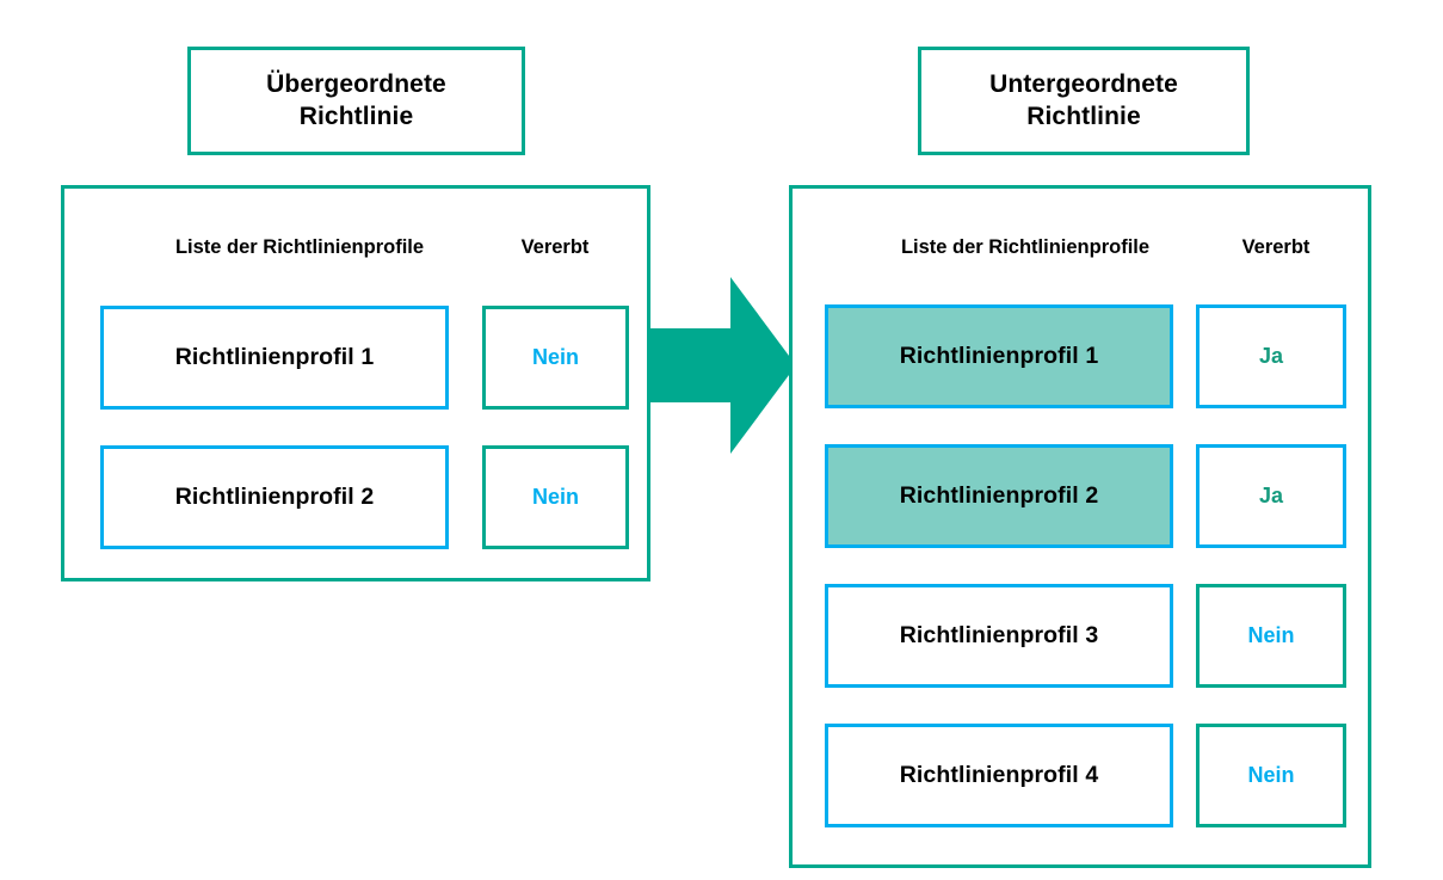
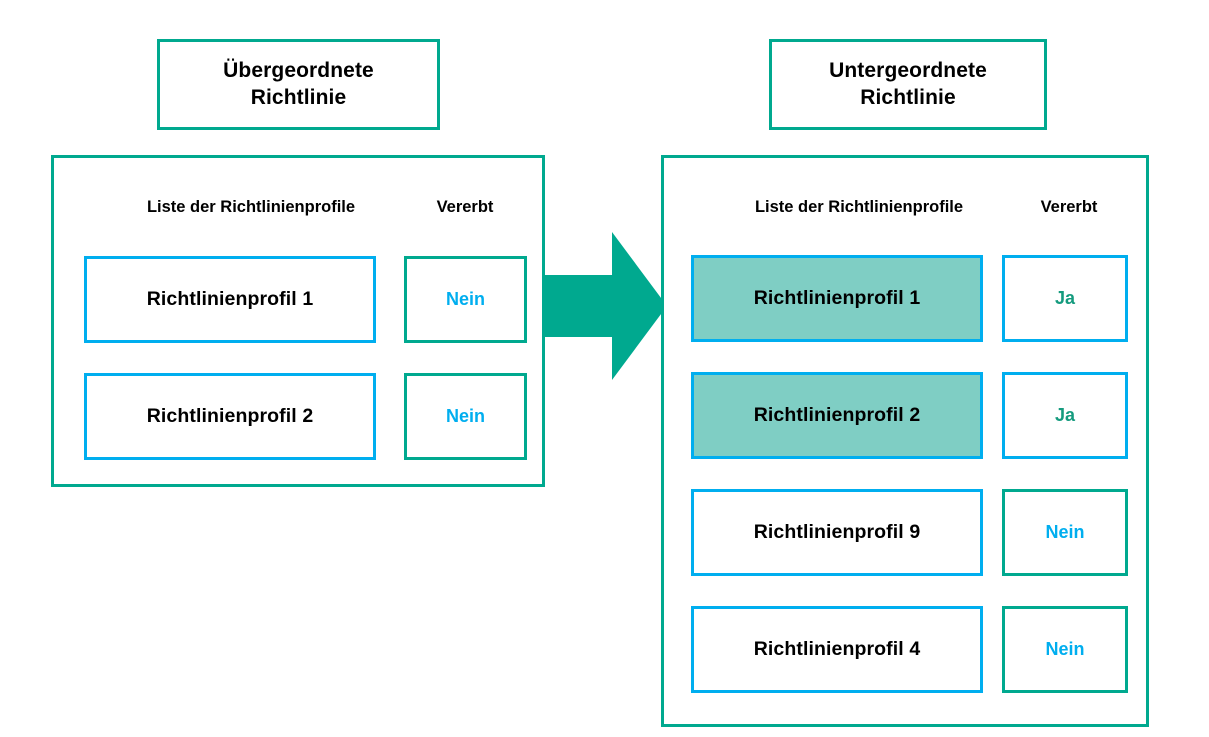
  Übergeordnete
  Richtlinie
  Liste der Richtlinienprofile
  Vererbt
  Richtlinienprofil 1
  Nein
  Richtlinienprofil 2
  Nein
  Untergeordnete
  Richtlinie
  Liste der Richtlinienprofile
  Vererbt
  Richtlinienprofil 1
  Ja
  Richtlinienprofil 2
  Ja
- Richtlinienprofil 3
+ Richtlinienprofil 9
  Nein
  Richtlinienprofil 4
  Nein
